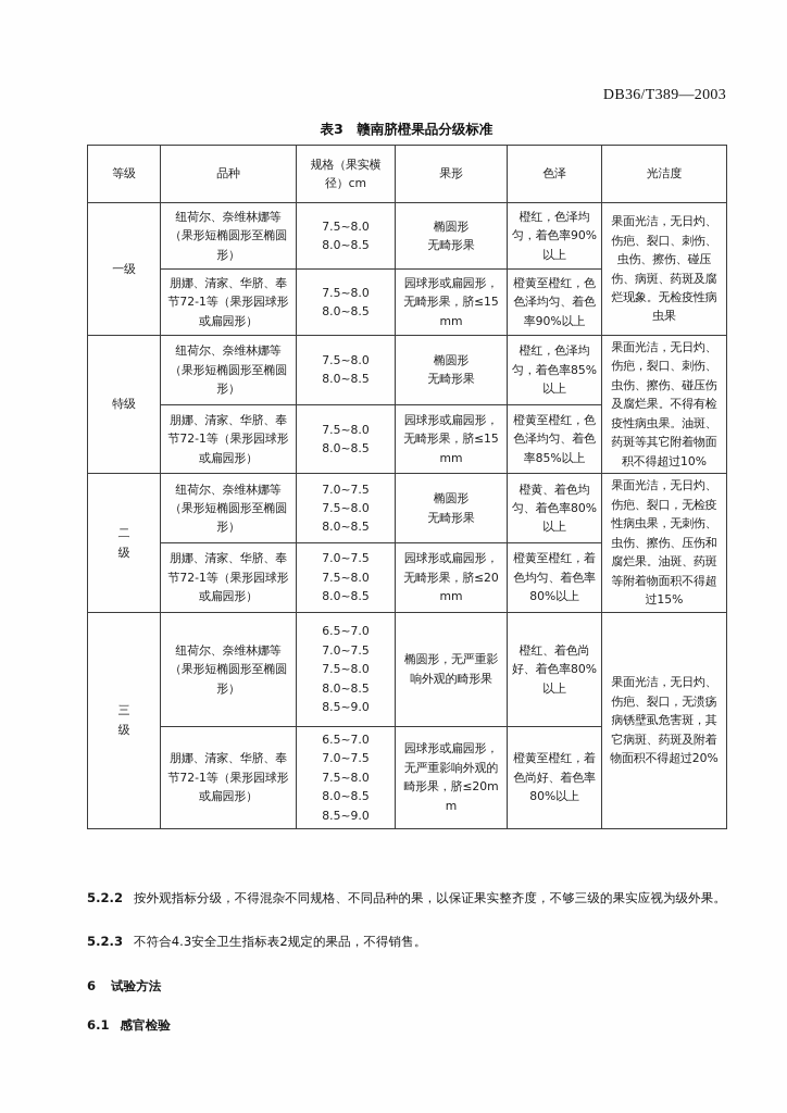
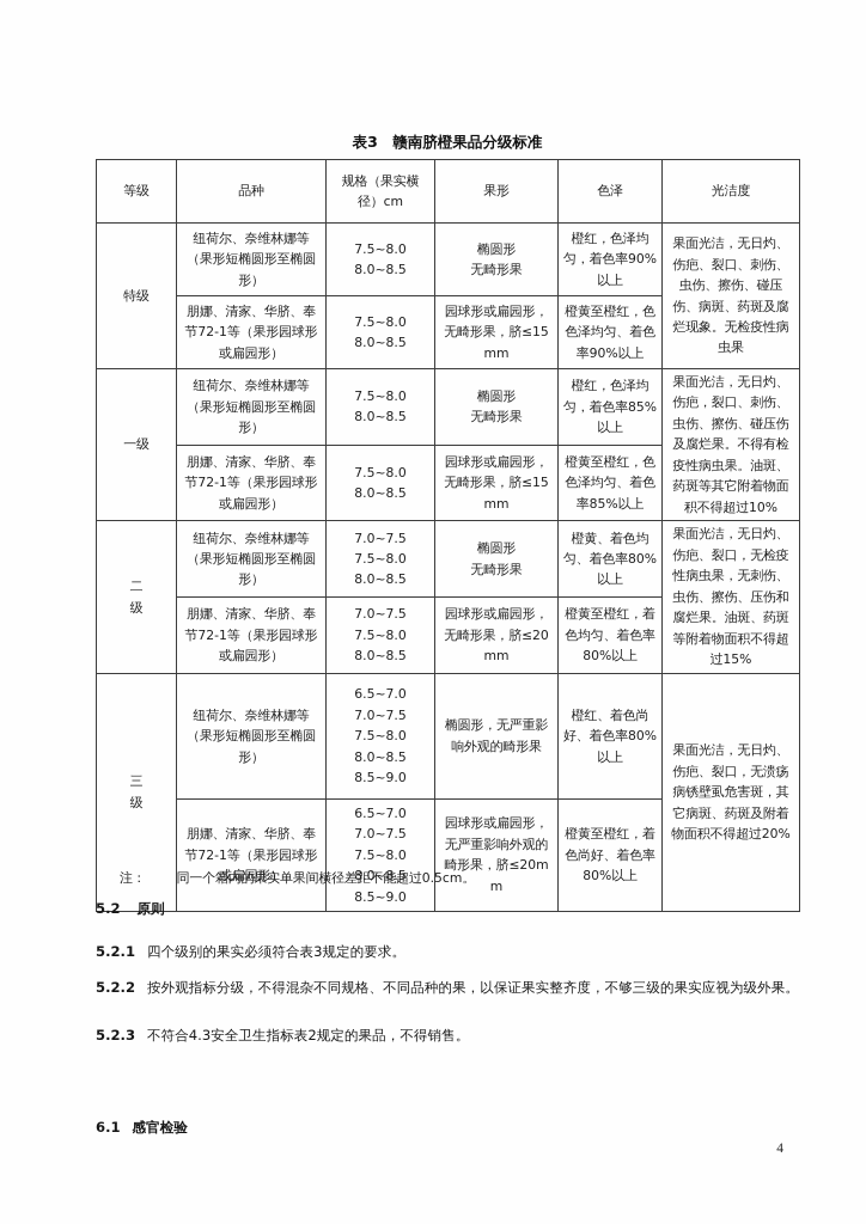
- DB36/T389—2003
  表3 赣南脐橙果品分级标准
  等级	品种	规格（果实横径）cm	果形	色泽	光洁度
- 一级	纽荷尔、奈维林娜等（果形短椭圆形至椭圆形）	7.5~8.0 8.0~8.5	椭圆形 无畸形果	橙红，色泽均匀，着色率90%以上	果面光洁，无日灼、伤疤、裂口、刺伤、虫伤、擦伤、碰压伤、病斑、药斑及腐烂现象。无检疫性病虫果
+ 特级	纽荷尔、奈维林娜等（果形短椭圆形至椭圆形）	7.5~8.0 8.0~8.5	椭圆形 无畸形果	橙红，色泽均匀，着色率90%以上	果面光洁，无日灼、伤疤、裂口、刺伤、虫伤、擦伤、碰压伤、病斑、药斑及腐烂现象。无检疫性病虫果
  朋娜、清家、华脐、奉节72-1等（果形园球形或扁园形）	7.5~8.0 8.0~8.5	园球形或扁园形，无畸形果，脐≤15mm	橙黄至橙红，色色泽均匀、着色率90%以上
- 特级	纽荷尔、奈维林娜等（果形短椭圆形至椭圆形）	7.5~8.0 8.0~8.5	椭圆形 无畸形果	橙红，色泽均匀，着色率85%以上	果面光洁，无日灼、伤疤，裂口、刺伤、虫伤、擦伤、碰压伤及腐烂果。不得有检疫性病虫果。油斑、药斑等其它附着物面积不得超过10%
+ 一级	纽荷尔、奈维林娜等（果形短椭圆形至椭圆形）	7.5~8.0 8.0~8.5	椭圆形 无畸形果	橙红，色泽均匀，着色率85%以上	果面光洁，无日灼、伤疤，裂口、刺伤、虫伤、擦伤、碰压伤及腐烂果。不得有检疫性病虫果。油斑、药斑等其它附着物面积不得超过10%
  朋娜、清家、华脐、奉节72-1等（果形园球形或扁园形）	7.5~8.0 8.0~8.5	园球形或扁园形，无畸形果，脐≤15mm	橙黄至橙红，色色泽均匀、着色率85%以上
  二 级	纽荷尔、奈维林娜等（果形短椭圆形至椭圆形）	7.0~7.5 7.5~8.0 8.0~8.5	椭圆形 无畸形果	橙黄、着色均匀、着色率80%以上	果面光洁，无日灼、伤疤、裂口，无检疫性病虫果，无刺伤、虫伤、擦伤、压伤和腐烂果。油斑、药斑等附着物面积不得超过15%
  朋娜、清家、华脐、奉节72-1等（果形园球形或扁园形）	7.0~7.5 7.5~8.0 8.0~8.5	园球形或扁园形，无畸形果，脐≤20mm	橙黄至橙红，着色均匀、着色率80%以上
  三 级	纽荷尔、奈维林娜等（果形短椭圆形至椭圆形）	6.5~7.0 7.0~7.5 7.5~8.0 8.0~8.5 8.5~9.0	椭圆形，无严重影响外观的畸形果	橙红、着色尚好、着色率80%以上	果面光洁，无日灼、伤疤、裂口，无溃疡病锈壁虱危害斑，其它病斑、药斑及附着物面积不得超过20%
  朋娜、清家、华脐、奉节72-1等（果形园球形或扁园形）	6.5~7.0 7.0~7.5 7.5~8.0 8.0~8.5 8.5~9.0	园球形或扁园形，无严重影响外观的畸形果，脐≤20mm	橙黄至橙红，着色尚好、着色率80%以上
+ 注： 同一个箱内的果实单果间横径差距不能超过0.5cm。
+ 5.2 原则
+ 5.2.1 四个级别的果实必须符合表3规定的要求。
  5.2.2 按外观指标分级，不得混杂不同规格、不同品种的果，以保证果实整齐度，不够三级的果实应视为级外果。
  5.2.3 不符合4.3安全卫生指标表2规定的果品，不得销售。
- 6 试验方法
  6.1 感官检验
+ 4
